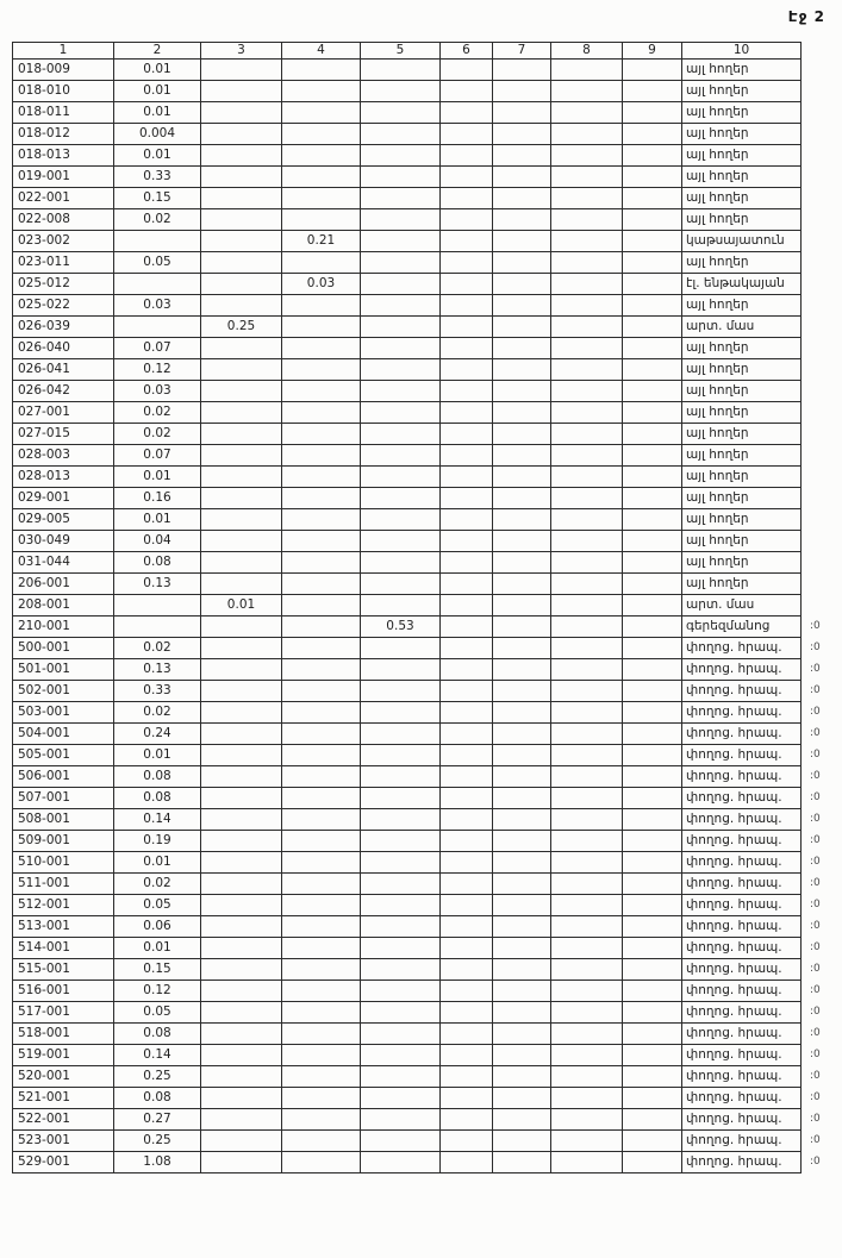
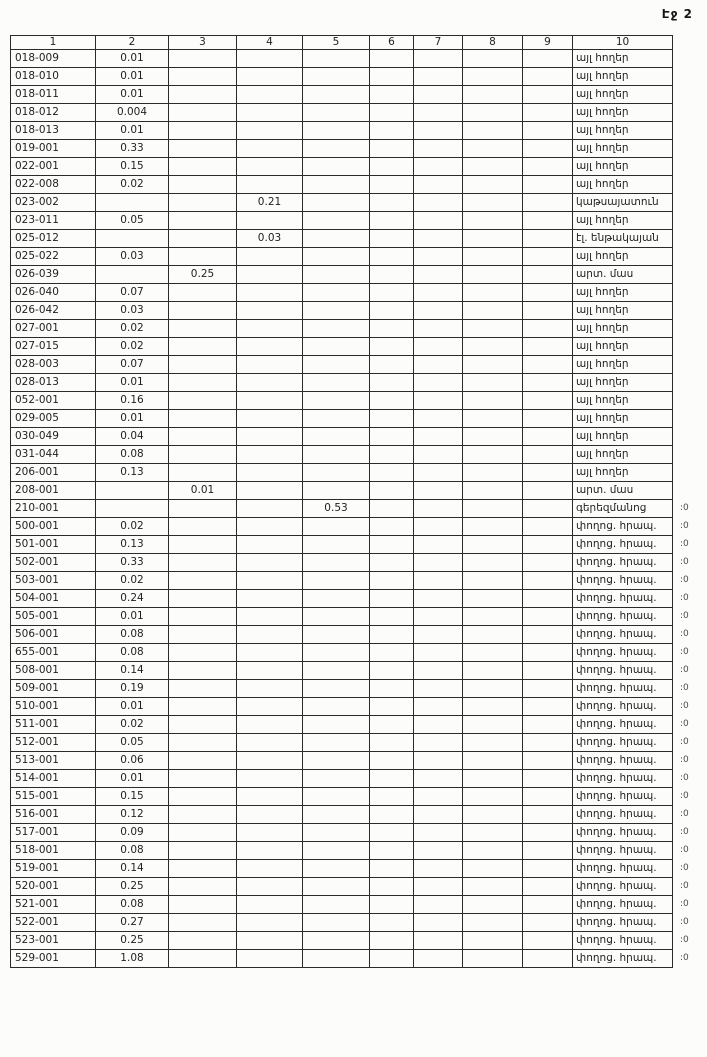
  Էջ 2
  1	2	3	4	5	6	7	8	9	10
  018-009	0.01								այլ հողեր
  018-010	0.01								այլ հողեր
  018-011	0.01								այլ հողեր
  018-012	0.004								այլ հողեր
  018-013	0.01								այլ հողեր
  019-001	0.33								այլ հողեր
  022-001	0.15								այլ հողեր
  022-008	0.02								այլ հողեր
  023-002			0.21						կաթսայատուն
  023-011	0.05								այլ հողեր
  025-012			0.03						էլ. ենթակայան
  025-022	0.03								այլ հողեր
  026-039		0.25							արտ. մաս
  026-040	0.07								այլ հողեր
- 026-041	0.12								այլ հողեր
  026-042	0.03								այլ հողեր
  027-001	0.02								այլ հողեր
  027-015	0.02								այլ հողեր
  028-003	0.07								այլ հողեր
  028-013	0.01								այլ հողեր
- 029-001	0.16								այլ հողեր
+ 052-001	0.16								այլ հողեր
  029-005	0.01								այլ հողեր
  030-049	0.04								այլ հողեր
  031-044	0.08								այլ հողեր
  206-001	0.13								այլ հողեր
  208-001		0.01							արտ. մաս
  210-001				0.53					գերեզմանոց	:0
  500-001	0.02								փողոց. հրապ.	:0
  501-001	0.13								փողոց. հրապ.	:0
  502-001	0.33								փողոց. հրապ.	:0
  503-001	0.02								փողոց. հրապ.	:0
  504-001	0.24								փողոց. հրապ.	:0
  505-001	0.01								փողոց. հրապ.	:0
  506-001	0.08								փողոց. հրապ.	:0
- 507-001	0.08								փողոց. հրապ.	:0
+ 655-001	0.08								փողոց. հրապ.	:0
  508-001	0.14								փողոց. հրապ.	:0
  509-001	0.19								փողոց. հրապ.	:0
  510-001	0.01								փողոց. հրապ.	:0
  511-001	0.02								փողոց. հրապ.	:0
  512-001	0.05								փողոց. հրապ.	:0
  513-001	0.06								փողոց. հրապ.	:0
  514-001	0.01								փողոց. հրապ.	:0
  515-001	0.15								փողոց. հրապ.	:0
  516-001	0.12								փողոց. հրապ.	:0
- 517-001	0.05								փողոց. հրապ.	:0
+ 517-001	0.09								փողոց. հրապ.	:0
  518-001	0.08								փողոց. հրապ.	:0
  519-001	0.14								փողոց. հրապ.	:0
  520-001	0.25								փողոց. հրապ.	:0
  521-001	0.08								փողոց. հրապ.	:0
  522-001	0.27								փողոց. հրապ.	:0
  523-001	0.25								փողոց. հրապ.	:0
  529-001	1.08								փողոց. հրապ.	:0
